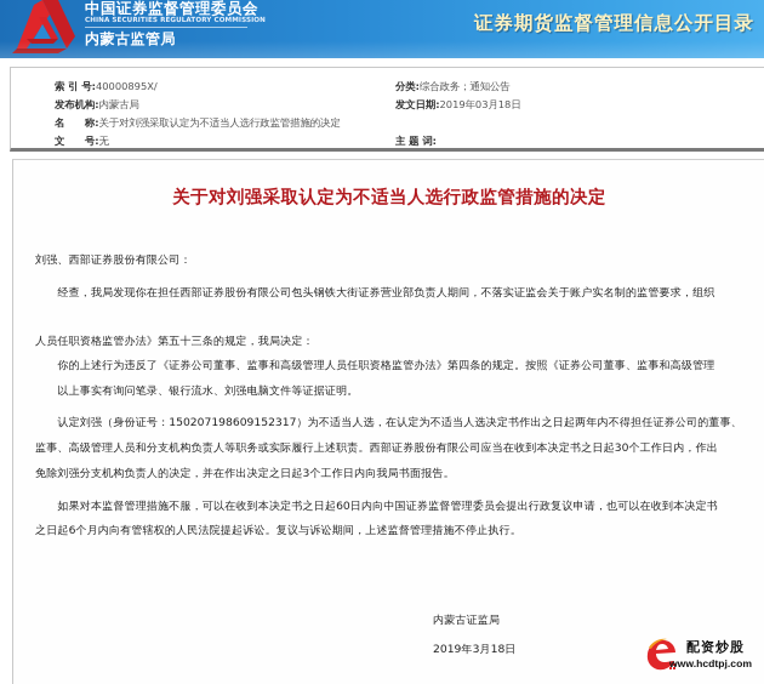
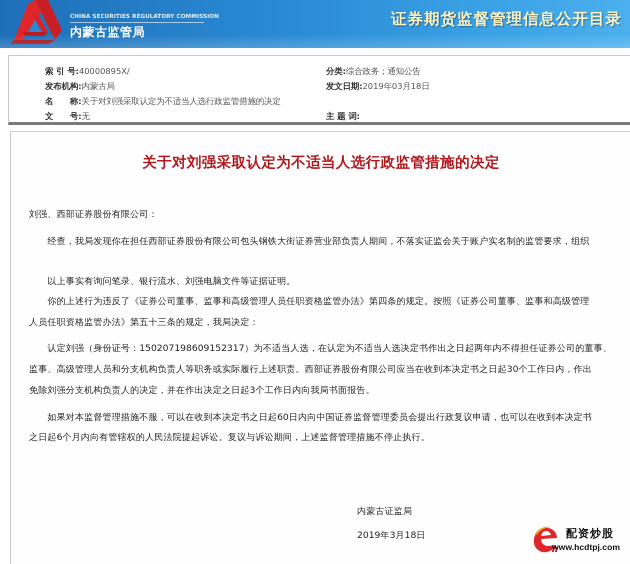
- 中国证券监督管理委员会
  内蒙古监管局
  证券期货监督管理信息公开目录
  索 引 号:40000895X/
  分类:综合政务；通知公告
  发布机构:内蒙古局
  发文日期:2019年03月18日
  名 称:关于对刘强采取认定为不适当人选行政监管措施的决定
  文 号:无
  主 题 词:
  关于对刘强采取认定为不适当人选行政监管措施的决定
  刘强、西部证券股份有限公司：
  经查，我局发现你在担任西部证券股份有限公司包头钢铁大街证券营业部负责人期间，不落实证监会关于账户实名制的监管要求，组织
- 人员任职资格监管办法》第五十三条的规定，我局决定：
+ 以上事实有询问笔录、银行流水、刘强电脑文件等证据证明。
  你的上述行为违反了《证券公司董事、监事和高级管理人员任职资格监管办法》第四条的规定。按照《证券公司董事、监事和高级管理
- 以上事实有询问笔录、银行流水、刘强电脑文件等证据证明。
+ 人员任职资格监管办法》第五十三条的规定，我局决定：
  认定刘强（身份证号：150207198609152317）为不适当人选，在认定为不适当人选决定书作出之日起两年内不得担任证券公司的董事、
  监事、高级管理人员和分支机构负责人等职务或实际履行上述职责。西部证券股份有限公司应当在收到本决定书之日起30个工作日内，作出
  免除刘强分支机构负责人的决定，并在作出决定之日起3个工作日内向我局书面报告。
  如果对本监督管理措施不服，可以在收到本决定书之日起60日内向中国证券监督管理委员会提出行政复议申请，也可以在收到本决定书
  之日起6个月内向有管辖权的人民法院提起诉讼。复议与诉讼期间，上述监督管理措施不停止执行。
  内蒙古证监局
  2019年3月18日
  配资炒股
  www.hcdtpj.com
